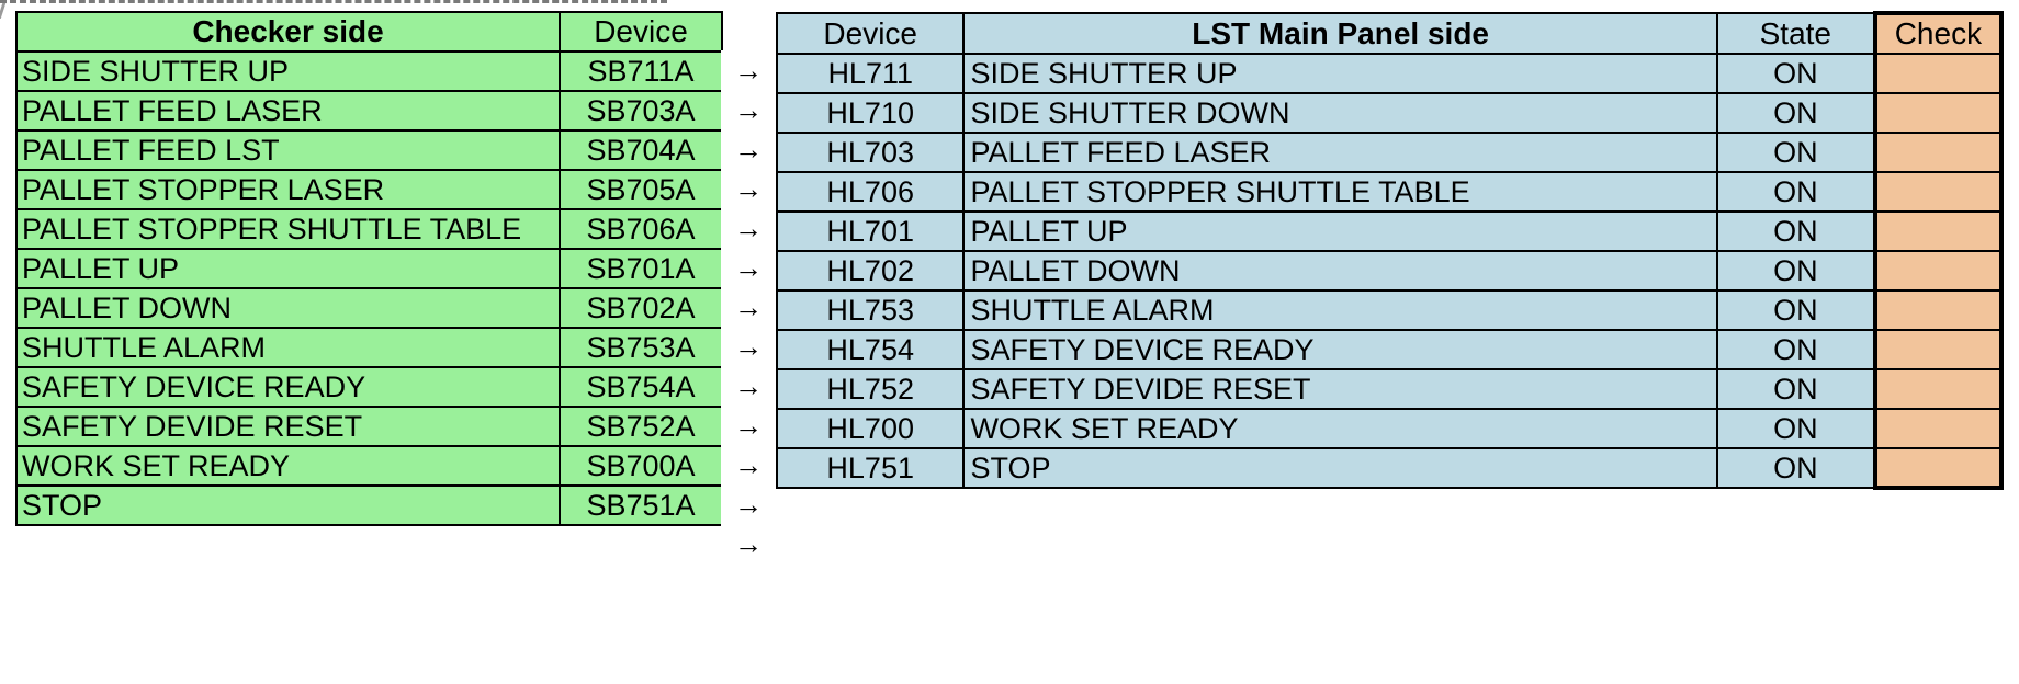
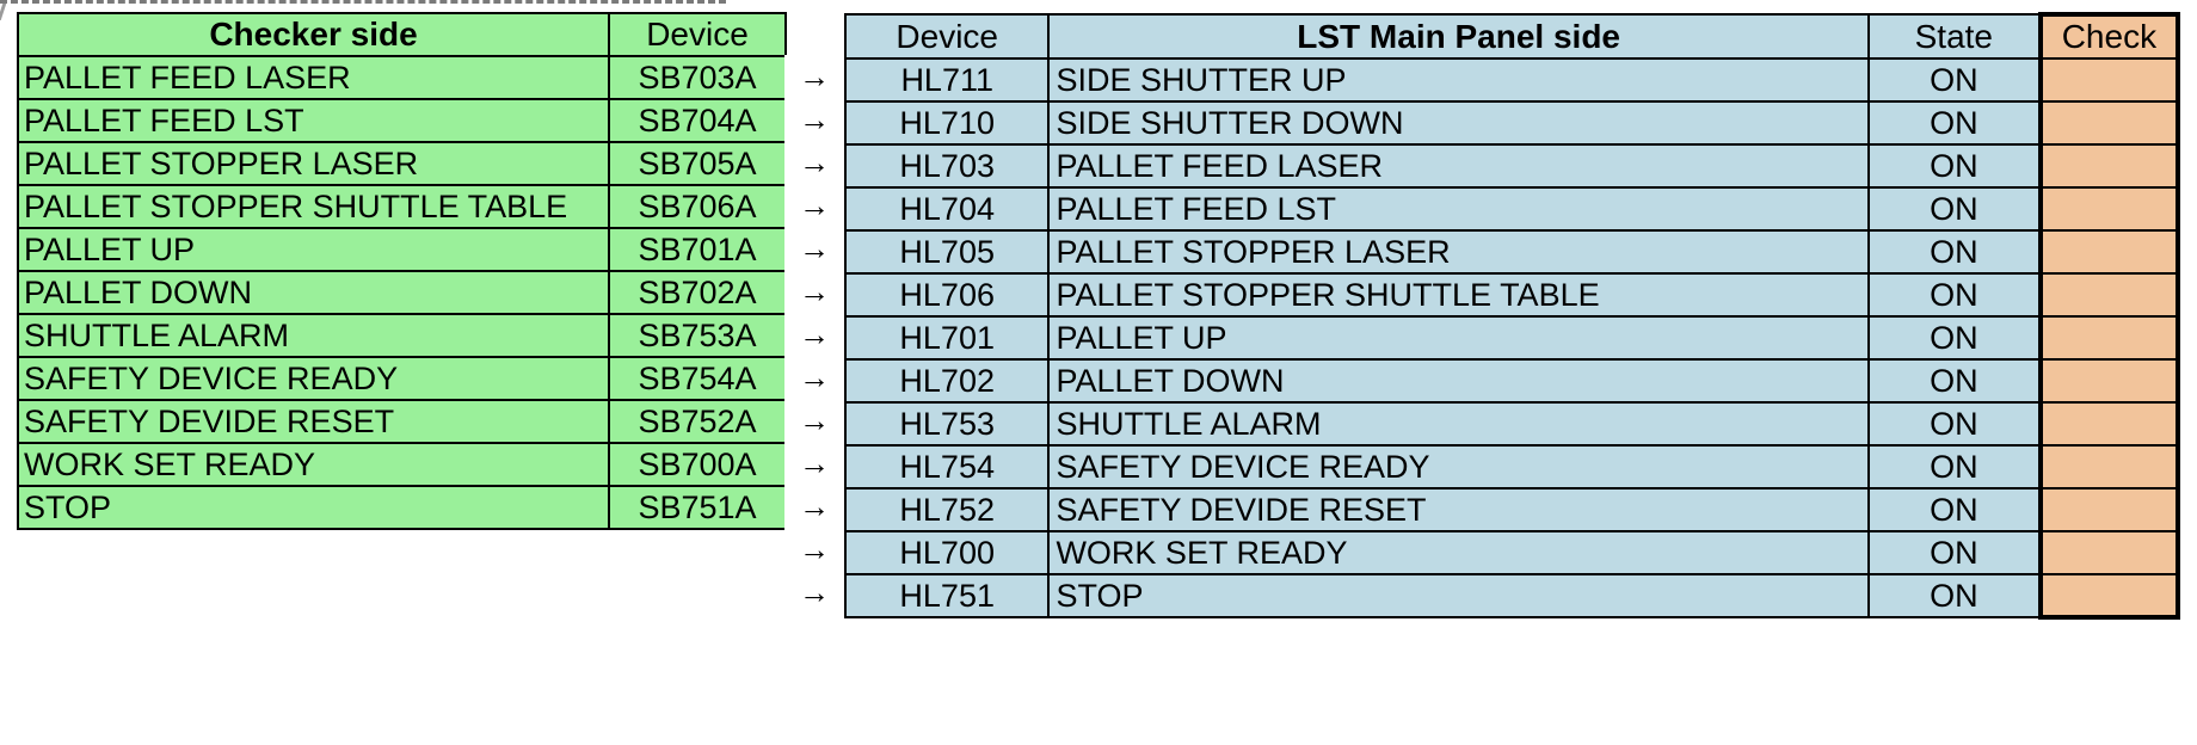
  Checker side	Device
- SIDE SHUTTER UP	SB711A
  PALLET FEED LASER	SB703A
  PALLET FEED LST	SB704A
  PALLET STOPPER LASER	SB705A
  PALLET STOPPER SHUTTLE TABLE	SB706A
  PALLET UP	SB701A
  PALLET DOWN	SB702A
  SHUTTLE ALARM	SB753A
  SAFETY DEVICE READY	SB754A
  SAFETY DEVIDE RESET	SB752A
  WORK SET READY	SB700A
  STOP	SB751A
  →
  →
  →
  →
  →
  →
  →
  →
  →
  →
  →
  →
  →
  Device	LST Main Panel side	State	Check
  HL711	SIDE SHUTTER UP	ON
  HL710	SIDE SHUTTER DOWN	ON
  HL703	PALLET FEED LASER	ON
+ HL704	PALLET FEED LST	ON
+ HL705	PALLET STOPPER LASER	ON
  HL706	PALLET STOPPER SHUTTLE TABLE	ON
  HL701	PALLET UP	ON
  HL702	PALLET DOWN	ON
  HL753	SHUTTLE ALARM	ON
  HL754	SAFETY DEVICE READY	ON
  HL752	SAFETY DEVIDE RESET	ON
  HL700	WORK SET READY	ON
  HL751	STOP	ON
